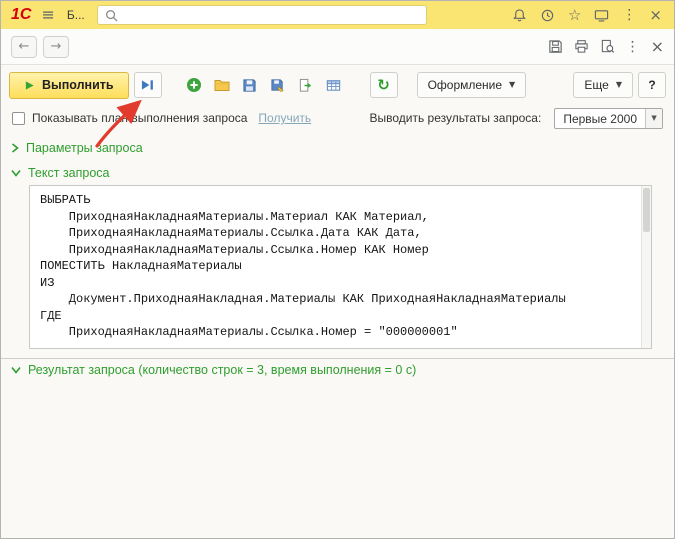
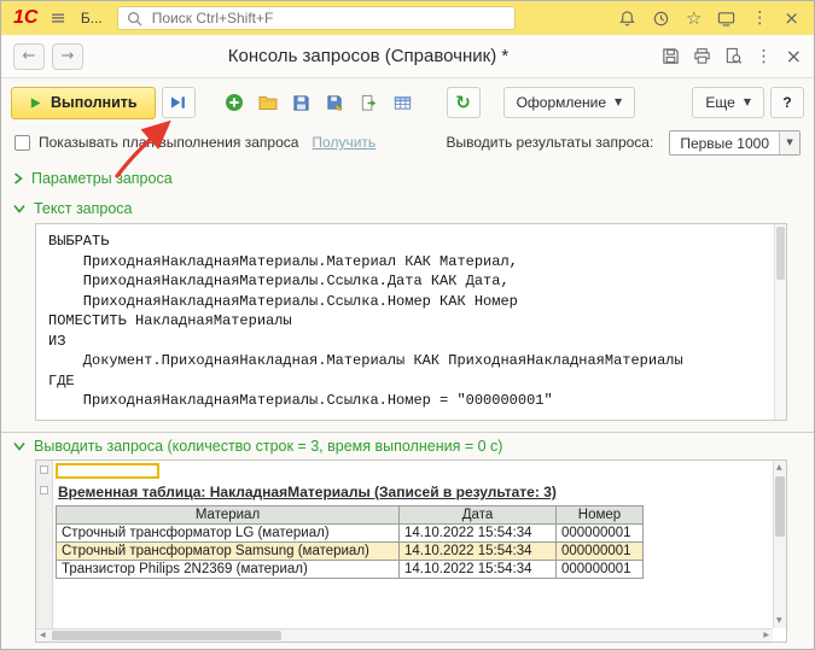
  1С
  ≡
  Б...
+ Поиск Ctrl+Shift+F
  ☆
  ⋮
  ×
  ←
  →
+ Консоль запросов (Справочник) *
  ⋮
  ×
  Выполнить
  ↻
  Оформление
  ▼
  Еще
  ▼
  ?
  Показывать план выполнения запроса
  Получить
  Выводить результаты запроса:
- Первые 2000
+ Первые 1000
  ▼
  Параметры запроса
  Текст запроса
  ВЫБРАТЬ
  ПриходнаяНакладнаяМатериалы.Материал КАК Материал,
  ПриходнаяНакладнаяМатериалы.Ссылка.Дата КАК Дата,
  ПриходнаяНакладнаяМатериалы.Ссылка.Номер КАК Номер
  ПОМЕСТИТЬ НакладнаяМатериалы
  ИЗ
  Документ.ПриходнаяНакладная.Материалы КАК ПриходнаяНакладнаяМатериалы
  ГДЕ
  ПриходнаяНакладнаяМатериалы.Ссылка.Номер = "000000001"
- Результат запроса (количество строк = 3, время выполнения = 0 с)
+ Выводить запроса (количество строк = 3, время выполнения = 0 с)
+ Временная таблица: НакладнаяМатериалы (Записей в результате: 3)
+ Материал	Дата	Номер
+ Строчный трансформатор LG (материал)	14.10.2022 15:54:34	000000001
+ Строчный трансформатор Samsung (материал)	14.10.2022 15:54:34	000000001
+ Транзистор Philips 2N2369 (материал)	14.10.2022 15:54:34	000000001
